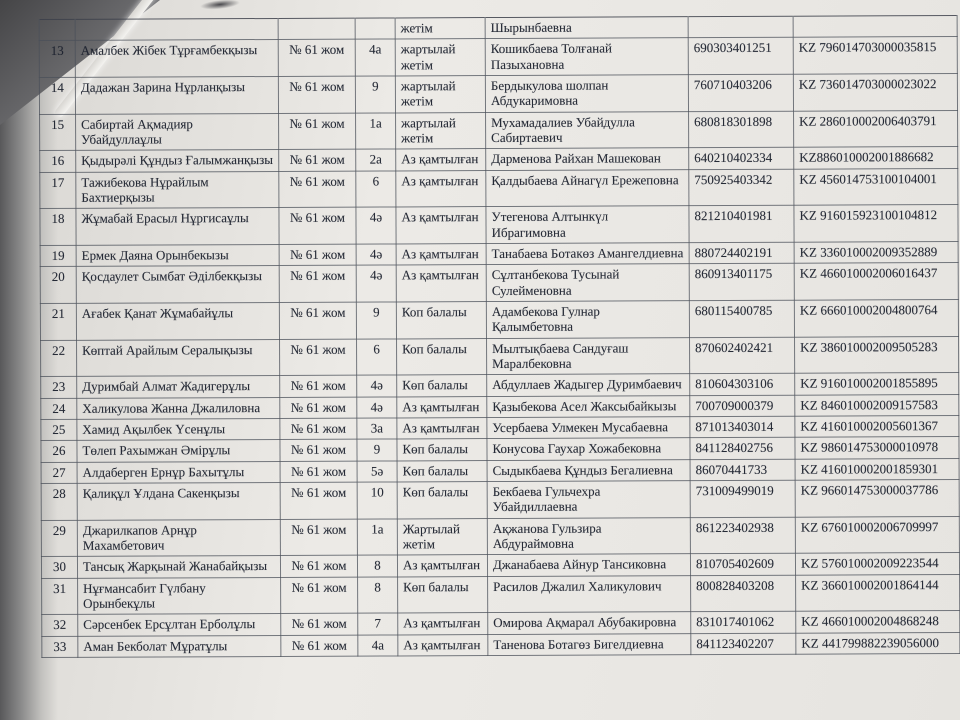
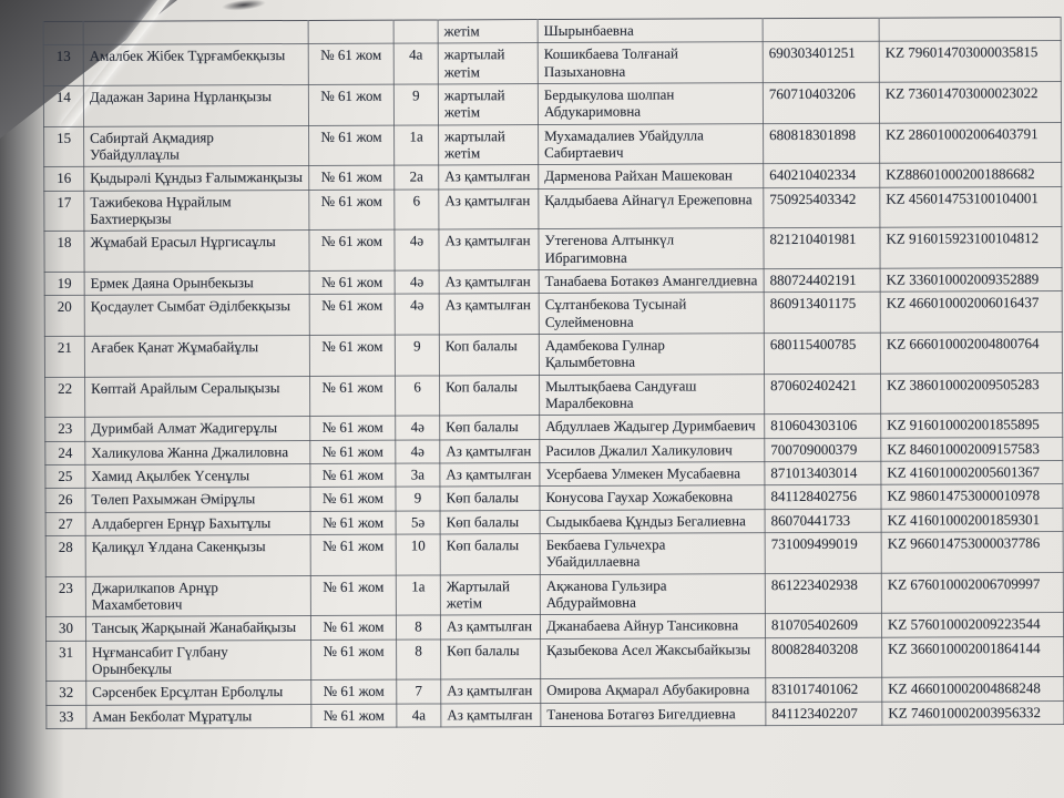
  				жетім	Шырынбаевна
  13	Амалбек Жібек Тұрғамбекқызы	№ 61 жом	4а	жартылай жетім	Кошикбаева Толғанай Пазыхановна	690303401251	KZ 796014703000035815
  14	Дадажан Зарина Нұрланқызы	№ 61 жом	9	жартылай жетім	Бердыкулова шолпан Абдукаримовна	760710403206	KZ 736014703000023022
  15	Сабиртай Ақмадияр Убайдуллаұлы	№ 61 жом	1а	жартылай жетім	Мухамадалиев Убайдулла Сабиртаевич	680818301898	KZ 286010002006403791
  16	Қыдырәлі Құндыз Ғалымжанқызы	№ 61 жом	2а	Аз қамтылған	Дарменова Райхан Машекован	640210402334	KZ886010002001886682
  17	Тажибекова Нұрайлым Бахтиерқызы	№ 61 жом	6	Аз қамтылған	Қалдыбаева Айнагүл Ережеповна	750925403342	KZ 456014753100104001
  18	Жұмабай Ерасыл Нұргисаұлы	№ 61 жом	4ә	Аз қамтылған	Утегенова Алтынкүл Ибрагимовна	821210401981	KZ 916015923100104812
  19	Ермек Даяна Орынбекызы	№ 61 жом	4ә	Аз қамтылған	Танабаева Ботакөз Амангелдиевна	880724402191	KZ 336010002009352889
  20	Қосдаулет Сымбат Әділбекқызы	№ 61 жом	4ә	Аз қамтылған	Сұлтанбекова Тусынай Сулейменовна	860913401175	KZ 466010002006016437
  21	Ағабек Қанат Жұмабайұлы	№ 61 жом	9	Коп балалы	Адамбекова Гулнар Қалымбетовна	680115400785	KZ 666010002004800764
  22	Көптай Арайлым Сералықызы	№ 61 жом	6	Коп балалы	Мылтықбаева Сандуғаш Маралбековна	870602402421	KZ 386010002009505283
  23	Дуримбай Алмат Жадигерұлы	№ 61 жом	4ә	Көп балалы	Абдуллаев Жадыгер Дуримбаевич	810604303106	KZ 916010002001855895
- 24	Халикулова Жанна Джалиловна	№ 61 жом	4ә	Аз қамтылған	Қазыбекова Асел Жаксыбайкызы	700709000379	KZ 846010002009157583
+ 24	Халикулова Жанна Джалиловна	№ 61 жом	4ә	Аз қамтылған	Расилов Джалил Халикулович	700709000379	KZ 846010002009157583
  25	Хамид Ақылбек Үсенұлы	№ 61 жом	3а	Аз қамтылған	Усербаева Улмекен Мусабаевна	871013403014	KZ 416010002005601367
  26	Төлеп Рахымжан Әмірұлы	№ 61 жом	9	Көп балалы	Конусова Гаухар Хожабековна	841128402756	KZ 986014753000010978
  27	Алдаберген Ернұр Бахытұлы	№ 61 жом	5ә	Көп балалы	Сыдыкбаева Құндыз Бегалиевна	86070441733	KZ 416010002001859301
  28	Қалиқұл Ұлдана Сакенқызы	№ 61 жом	10	Көп балалы	Бекбаева Гульчехра Убайдиллаевна	731009499019	KZ 966014753000037786
- 29	Джарилкапов Арнұр Махамбетович	№ 61 жом	1а	Жартылай жетім	Ақжанова Гульзира Абдураймовна	861223402938	KZ 676010002006709997
+ 23	Джарилкапов Арнұр Махамбетович	№ 61 жом	1а	Жартылай жетім	Ақжанова Гульзира Абдураймовна	861223402938	KZ 676010002006709997
  30	Тансық Жарқынай Жанабайқызы	№ 61 жом	8	Аз қамтылған	Джанабаева Айнур Тансиковна	810705402609	KZ 576010002009223544
- 31	Нұғмансабит Гүлбану Орынбекұлы	№ 61 жом	8	Көп балалы	Расилов Джалил Халикулович	800828403208	KZ 366010002001864144
+ 31	Нұғмансабит Гүлбану Орынбекұлы	№ 61 жом	8	Көп балалы	Қазыбекова Асел Жаксыбайкызы	800828403208	KZ 366010002001864144
  32	Сәрсенбек Ерсұлтан Ерболұлы	№ 61 жом	7	Аз қамтылған	Омирова Ақмарал Абубакировна	831017401062	KZ 466010002004868248
- 33	Аман Бекболат Мұратұлы	№ 61 жом	4а	Аз қамтылған	Таненова Ботагөз Бигелдиевна	841123402207	KZ 441799882239056000
+ 33	Аман Бекболат Мұратұлы	№ 61 жом	4а	Аз қамтылған	Таненова Ботагөз Бигелдиевна	841123402207	KZ 746010002003956332
